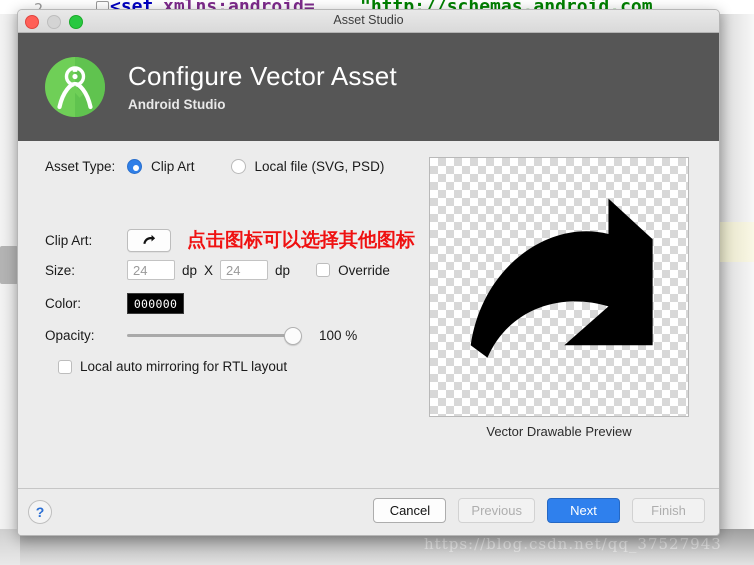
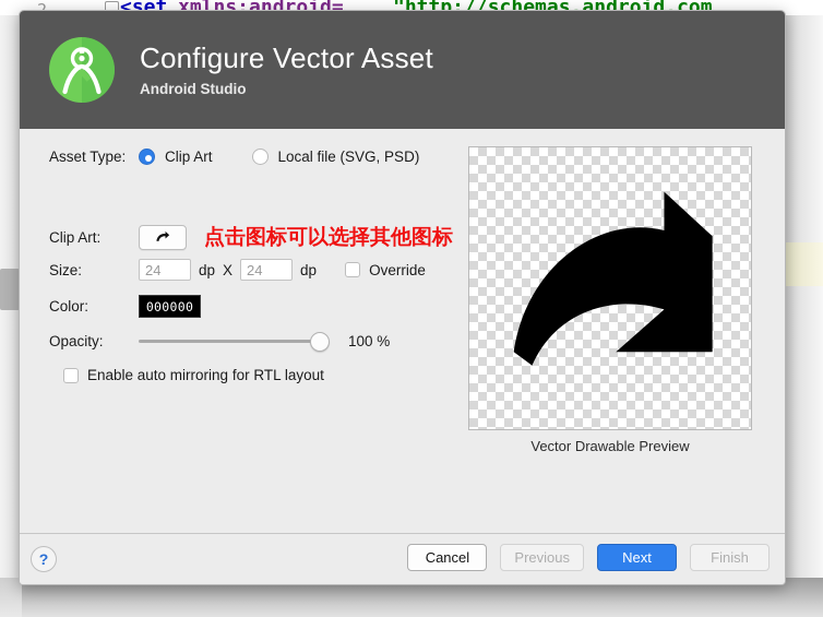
  <set
  xmlns:android=
  "http://schemas.android.com
- https://blog.csdn.net/qq_37527943
- Asset Studio
  Configure Vector Asset
  Android Studio
  Asset Type:
  Clip Art
  Local file (SVG, PSD)
  Clip Art:
  点击图标可以选择其他图标
  Size:
  24
  dp
  X
  24
  dp
  Override
  Color:
  000000
  Opacity:
  100 %
- Local auto mirroring for RTL layout
+ Enable auto mirroring for RTL layout
  Vector Drawable Preview
  ?
  Cancel
  Previous
  Next
  Finish
